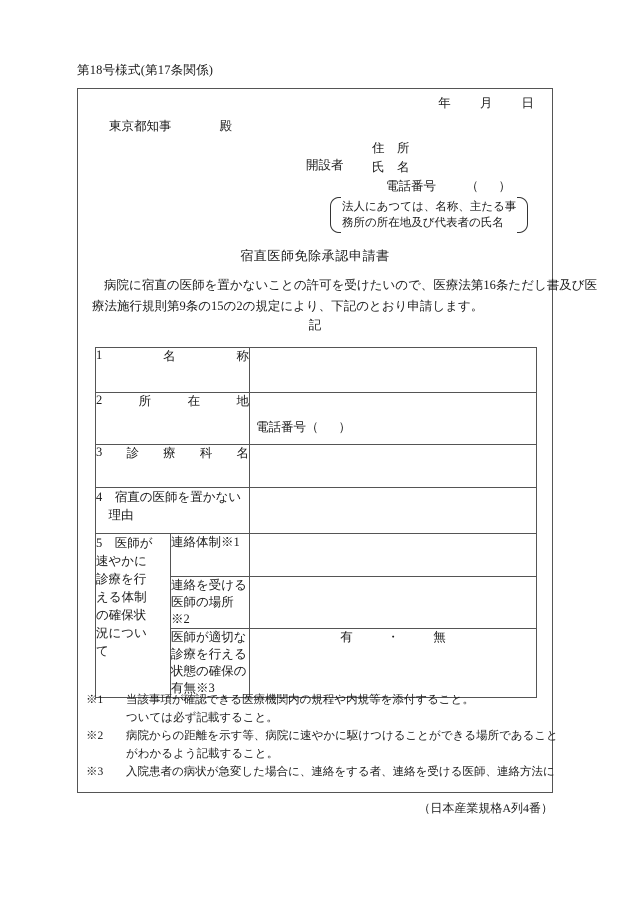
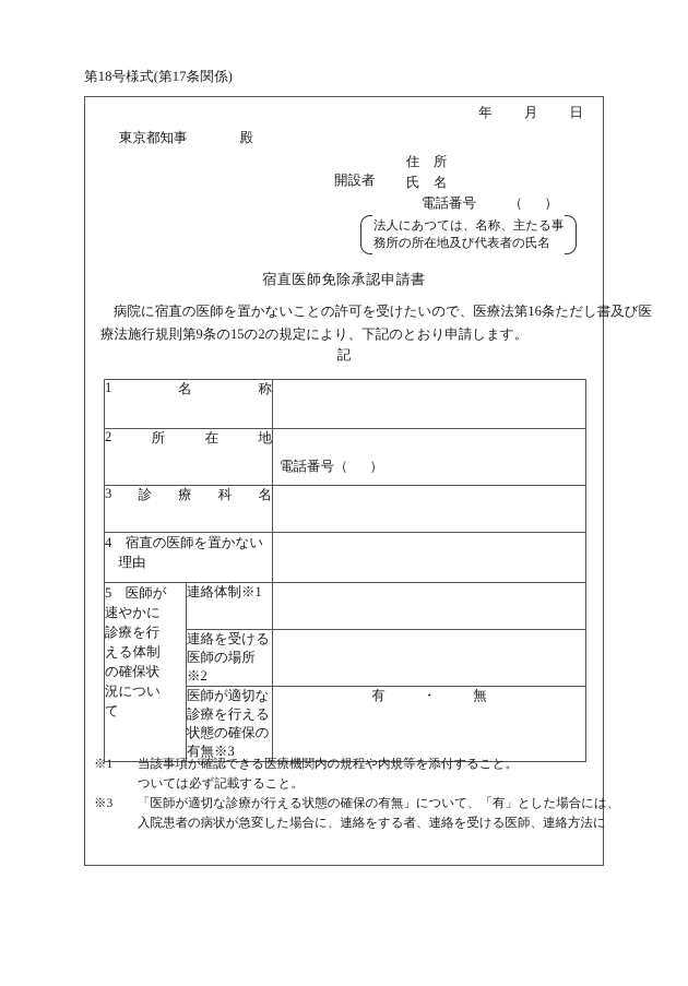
  第18号様式(第17条関係)
  年 月 日
  東京都知事 殿
  開設者
  住 所
  氏 名
  電話番号 （ ）
  法人にあつては、名称、主たる事
  務所の所在地及び代表者の氏名
  宿直医師免除承認申請書
  病院に宿直の医師を置かないことの許可を受けたいので、医療法第16条ただし書及び医
  療法施行規則第9条の15の2の規定により、下記のとおり申請します。
  記
  1 名 称
  2 所 在 地	電話番号（ ）
  3 診 療 科 名
  4 宿直の医師を置かない 理由
  5 医師が 速やかに 診療を行 える体制 の確保状 況につい て	連絡体制※1
  連絡を受ける 医師の場所※2
  医師が適切な 診療を行える 状態の確保の 有無※3	有 ・ 無
  ※1
  当該事項が確認できる医療機関内の規程や内規等を添付すること。
  ついては必ず記載すること。
- ※2
- 病院からの距離を示す等、病院に速やかに駆けつけることができる場所であること
- がわかるよう記載すること。
  ※3
+ 「医師が適切な診療が行える状態の確保の有無」について、「有」とした場合には、
  入院患者の病状が急変した場合に、連絡をする者、連絡を受ける医師、連絡方法に
- （日本産業規格A列4番）
